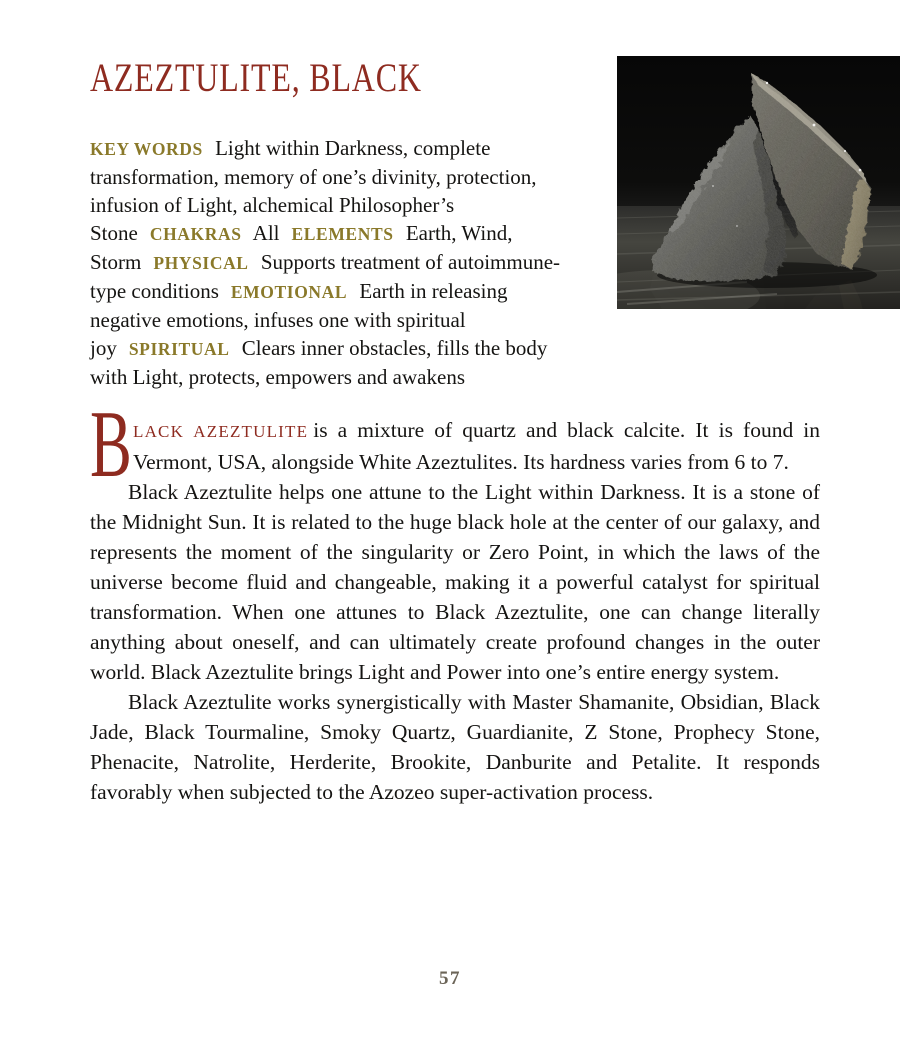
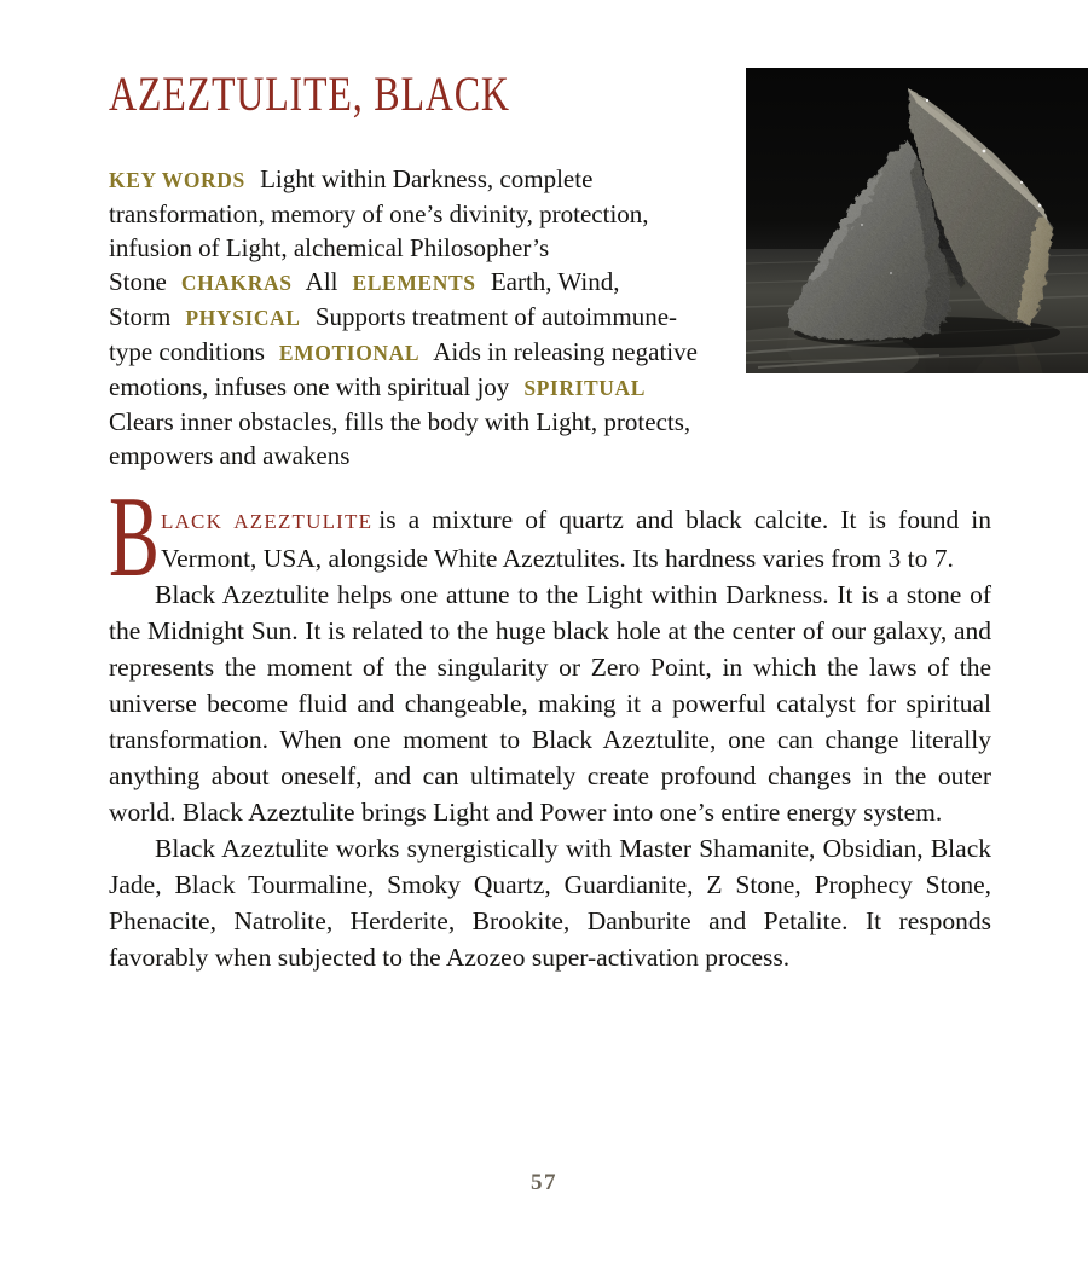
  AZEZTULITE, BLACK
- KEY WORDS Light within Darkness, complete transformation, memory of one’s divinity, protection, infusion of Light, alchemical Philosopher’s Stone CHAKRAS All ELEMENTS Earth, Wind, Storm PHYSICAL Supports treatment of autoimmune-type conditions EMOTIONAL Earth in releasing negative emotions, infuses one with spiritual joy SPIRITUAL Clears inner obstacles, fills the body with Light, protects, empowers and awakens
+ KEY WORDS Light within Darkness, complete transformation, memory of one’s divinity, protection, infusion of Light, alchemical Philosopher’s Stone CHAKRAS All ELEMENTS Earth, Wind, Storm PHYSICAL Supports treatment of autoimmune-type conditions EMOTIONAL Aids in releasing negative emotions, infuses one with spiritual joy SPIRITUAL Clears inner obstacles, fills the body with Light, protects, empowers and awakens
  B
- LACK AZEZTULITE is a mixture of quartz and black calcite. It is found in Vermont, USA, alongside White Azeztulites. Its hardness varies from 6 to 7.
+ LACK AZEZTULITE is a mixture of quartz and black calcite. It is found in Vermont, USA, alongside White Azeztulites. Its hardness varies from 3 to 7.
- Black Azeztulite helps one attune to the Light within Darkness. It is a stone of the Midnight Sun. It is related to the huge black hole at the center of our galaxy, and represents the moment of the singularity or Zero Point, in which the laws of the universe become fluid and changeable, making it a powerful catalyst for spiritual transformation. When one attunes to Black Azeztulite, one can change literally anything about oneself, and can ultimately create profound changes in the outer world. Black Azeztulite brings Light and Power into one’s entire energy system.
+ Black Azeztulite helps one attune to the Light within Darkness. It is a stone of the Midnight Sun. It is related to the huge black hole at the center of our galaxy, and represents the moment of the singularity or Zero Point, in which the laws of the universe become fluid and changeable, making it a powerful catalyst for spiritual transformation. When one moment to Black Azeztulite, one can change literally anything about oneself, and can ultimately create profound changes in the outer world. Black Azeztulite brings Light and Power into one’s entire energy system.
  Black Azeztulite works synergistically with Master Shamanite, Obsidian, Black Jade, Black Tourmaline, Smoky Quartz, Guardianite, Z Stone, Prophecy Stone, Phenacite, Natrolite, Herderite, Brookite, Danburite and Petalite. It responds favorably when subjected to the Azozeo super-activation process.
  57
